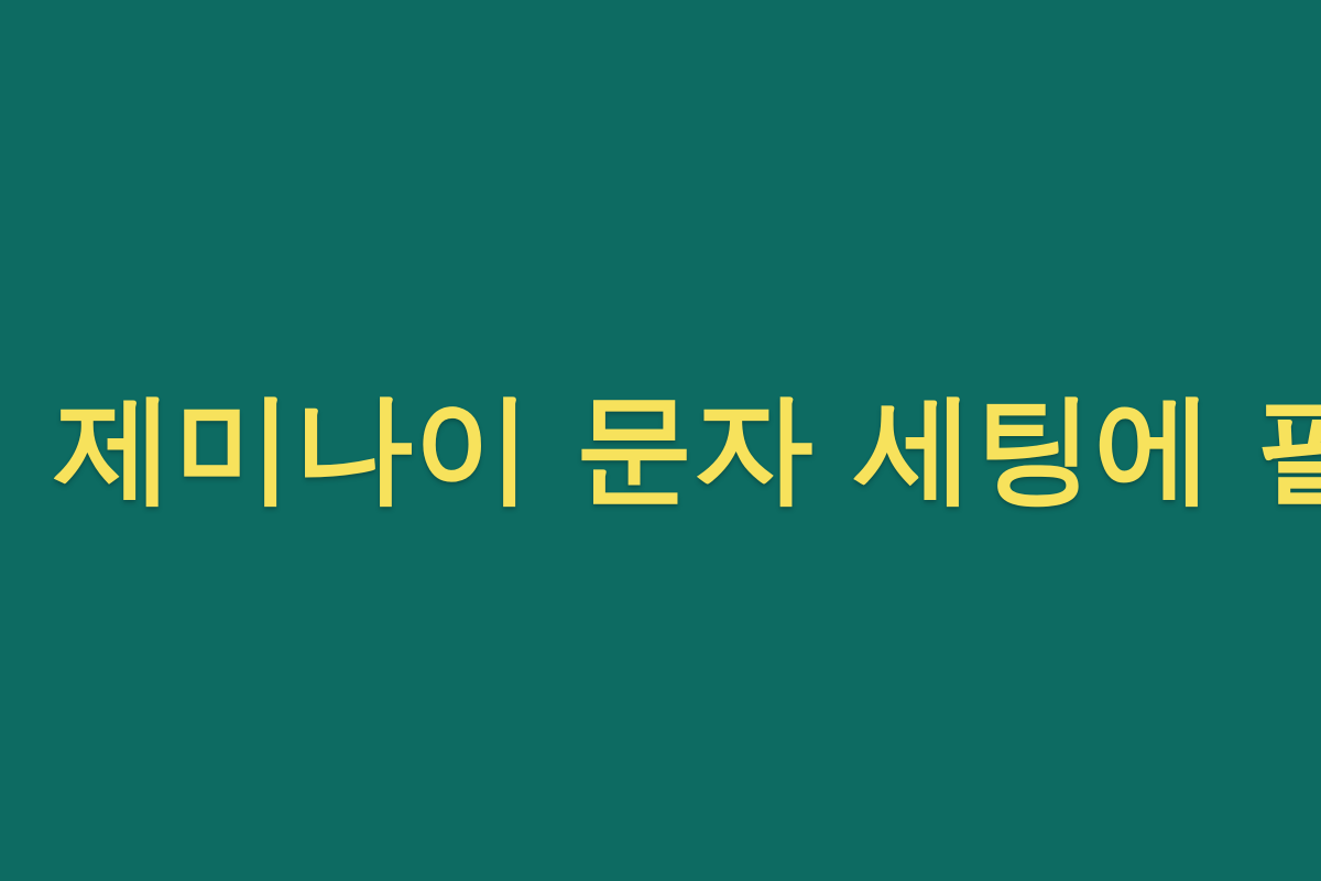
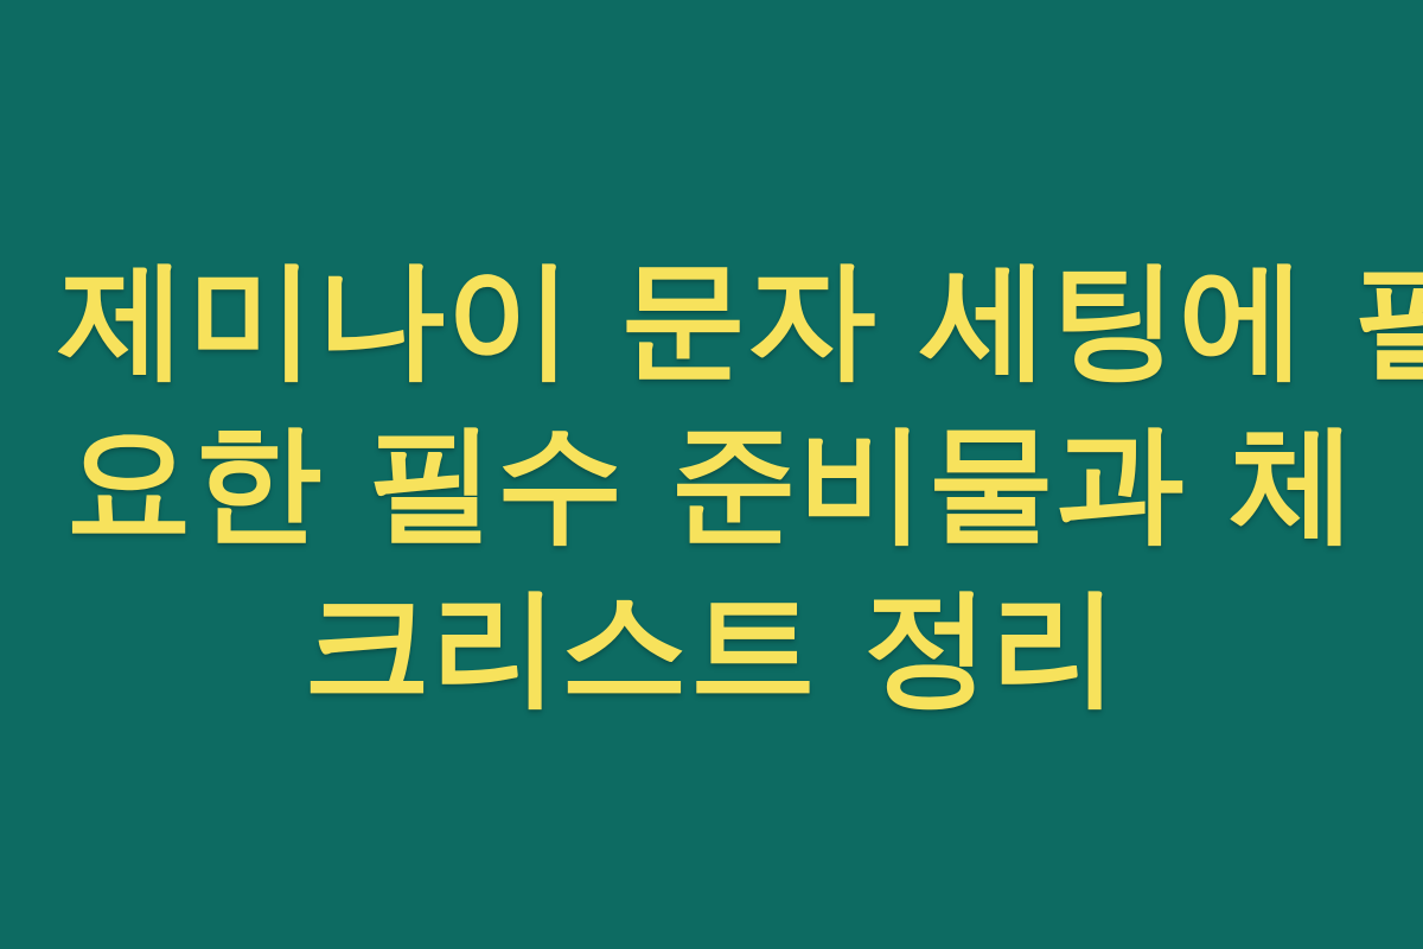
  제미나이 문자 세팅에 필
+ 요한 필수 준비물과 체
+ 크리스트 정리
